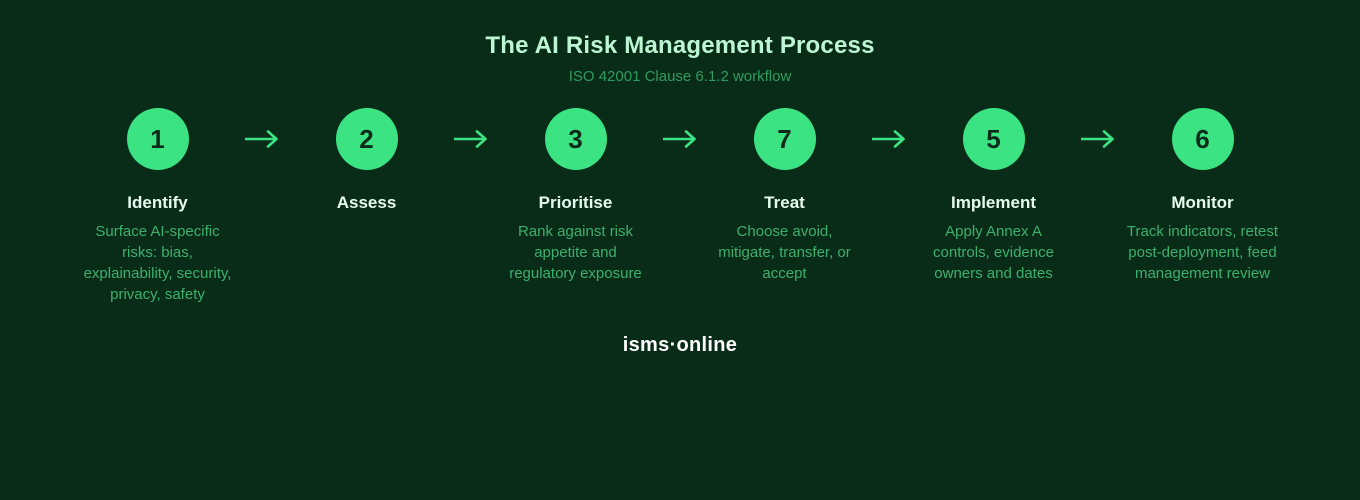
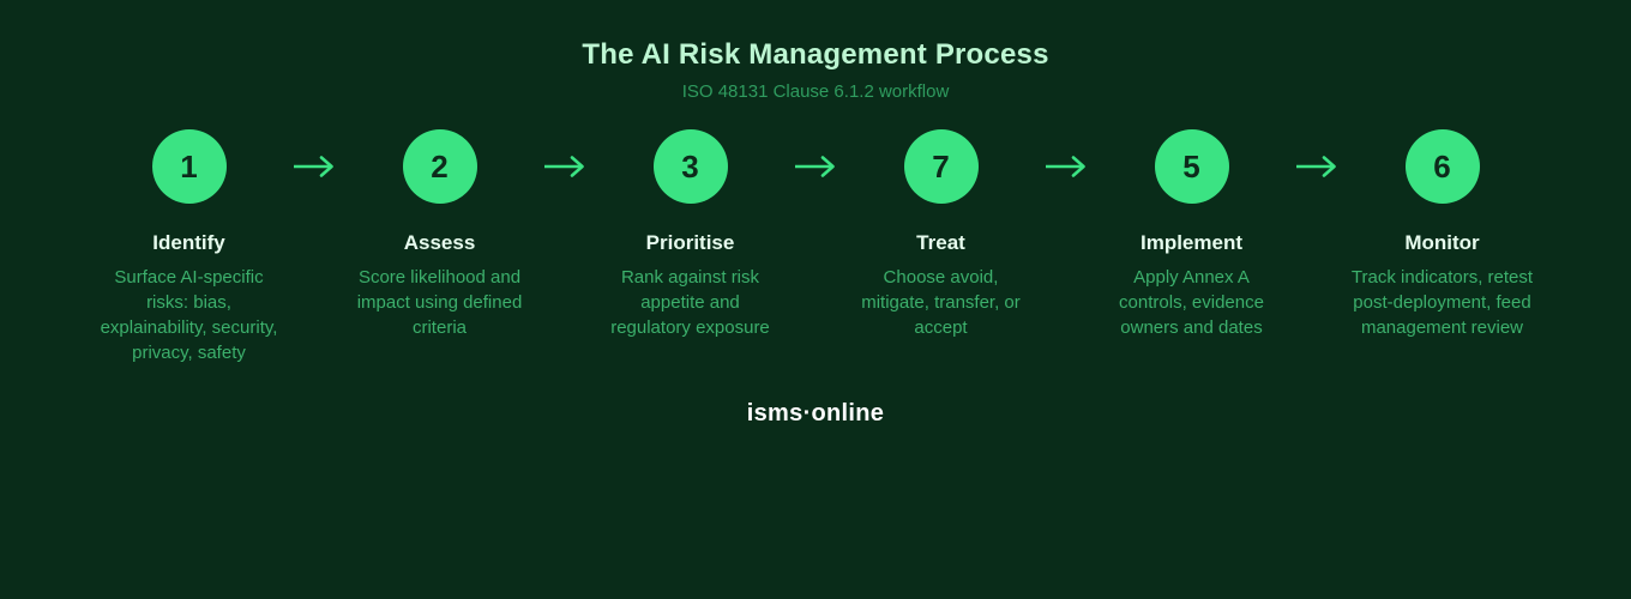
  The AI Risk Management Process
- ISO 42001 Clause 6.1.2 workflow
+ ISO 48131 Clause 6.1.2 workflow
  1
  Identify
  Surface AI-specific
  risks: bias,
  explainability, security,
  privacy, safety
  2
  Assess
+ Score likelihood and
+ impact using defined
+ criteria
  3
  Prioritise
  Rank against risk
  appetite and
  regulatory exposure
  7
  Treat
  Choose avoid,
  mitigate, transfer, or
  accept
  5
  Implement
  Apply Annex A
  controls, evidence
  owners and dates
  6
  Monitor
  Track indicators, retest
  post-deployment, feed
  management review
  isms·online
